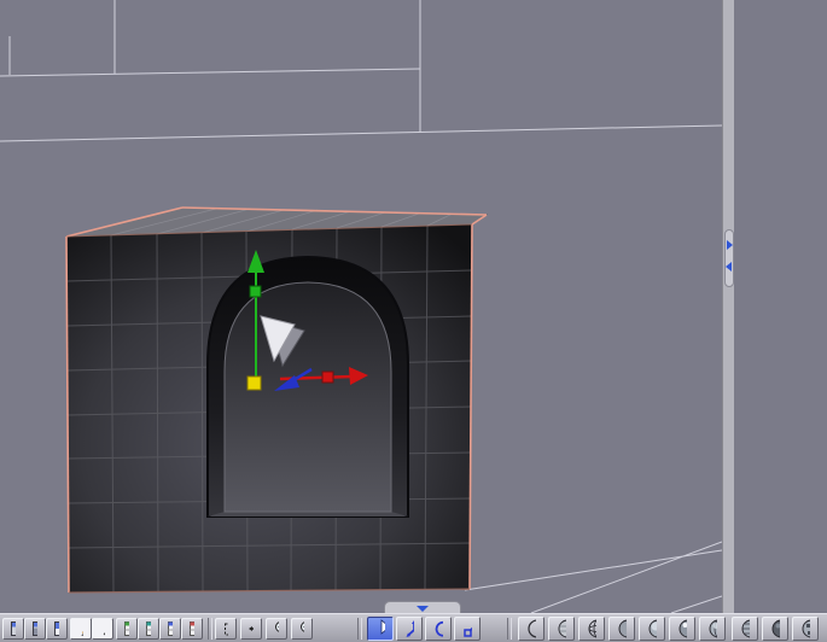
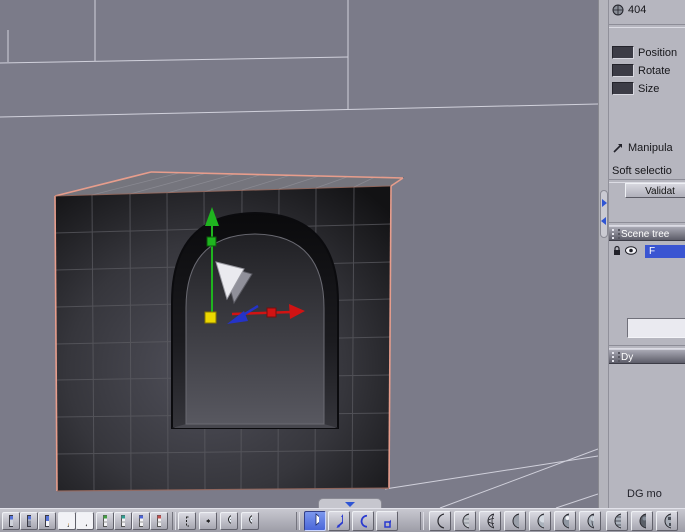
+ 404
+ Position
+ Rotate
+ Size
+ Manipula
+ Soft selectio
+ Validat
+ Scene tree
+ F
+ Dy
+ DG mo
